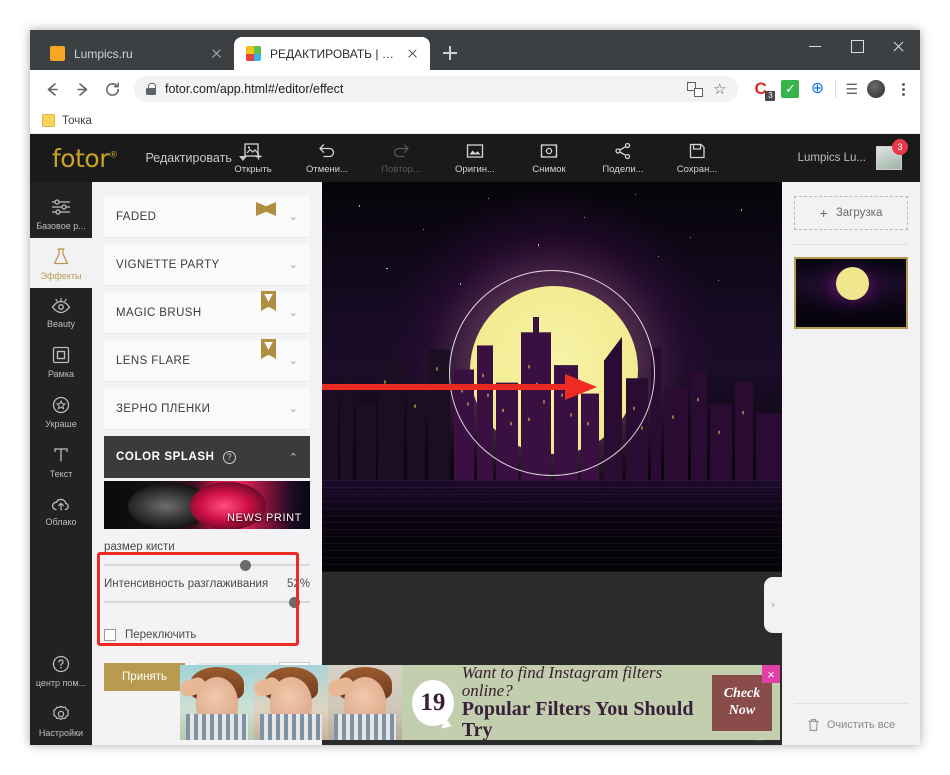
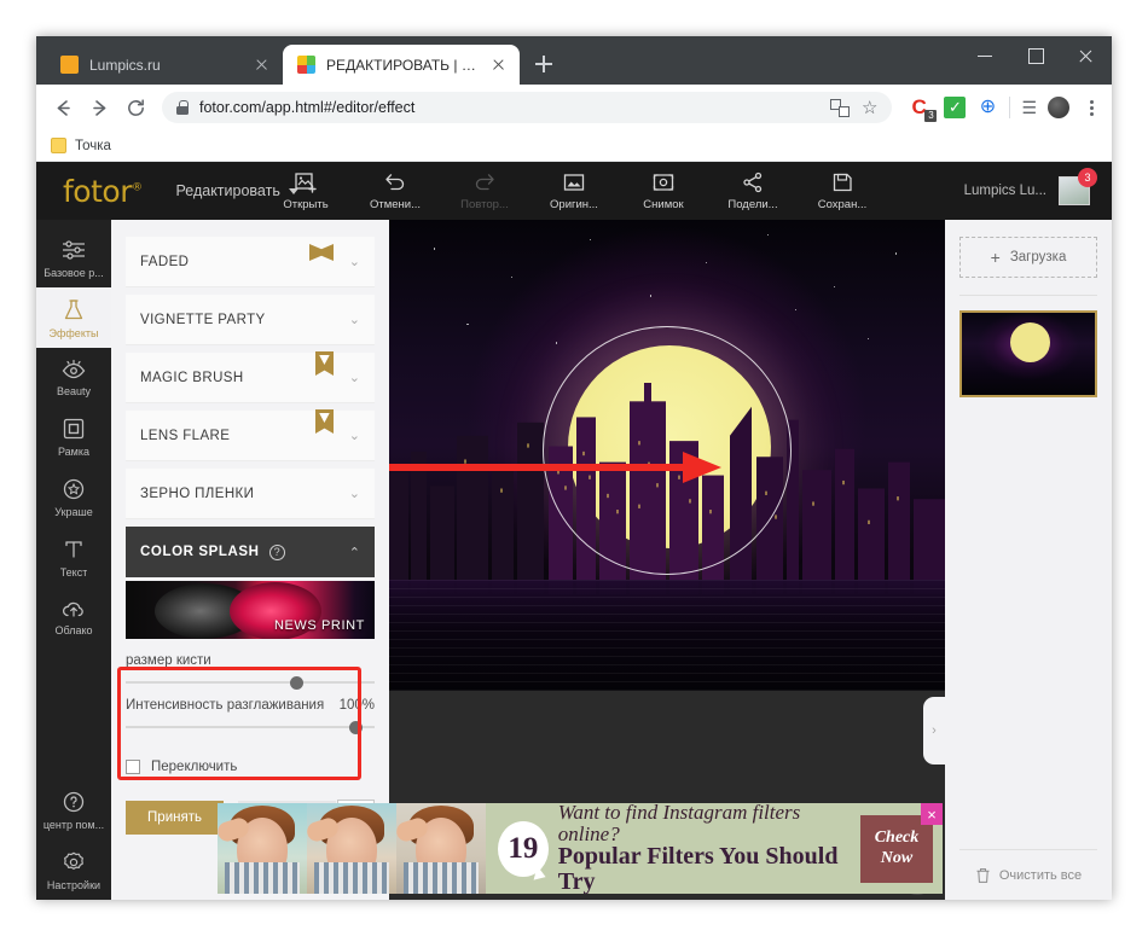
  Lumpics.ru
  РЕДАКТИРОВАТЬ | Fo
  fotor.com/app.html#/editor/effect
  ☆
  C
  3
  ✓
  ⊕
  ☰
  Точка
  fotor®
  Редактировать
  Открыть
  Отмени...
  Повтор...
  Оригин...
  Снимок
  Подели...
  Сохран...
  Lumpics Lu...
  3
  Базовое р...
  Эффекты
  Beauty
  Рамка
  Украше
  Текст
  Облако
  центр пом...
  Настройки
  FADED
  ⌄
  VIGNETTE PARTY
  ⌄
  MAGIC BRUSH
  ⌄
  LENS FLARE
  ⌄
  ЗЕРНО ПЛЕНКИ
  ⌄
  COLOR SPLASH
  ?
  ⌃
  NEWS PRINT
  размер кисти
  Интенсивность разглаживания
- 52%
+ 100%
  Переключить
  Принять
  ›
  +
  Загрузка
  Очистить все
  19
  Want to find Instagram filters online?
  Popular Filters You Should Try
  Check
  Now
  ×
